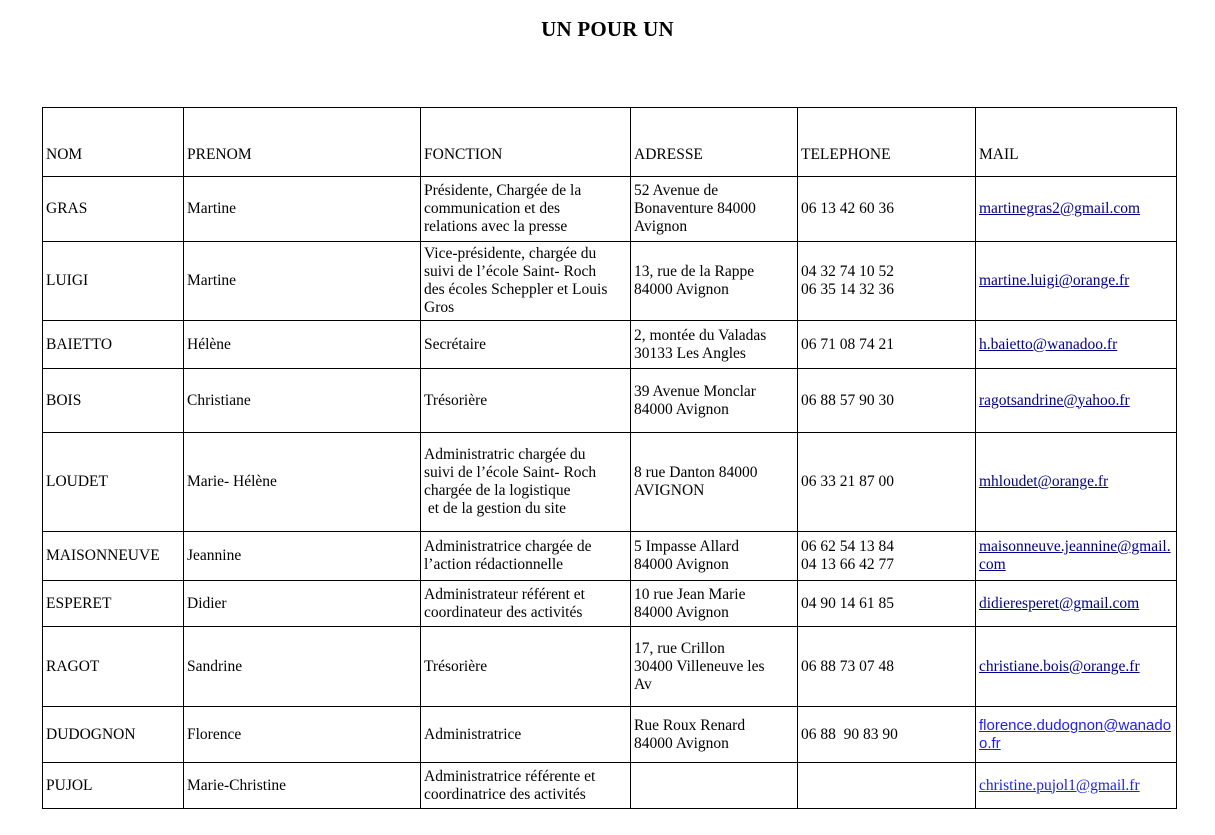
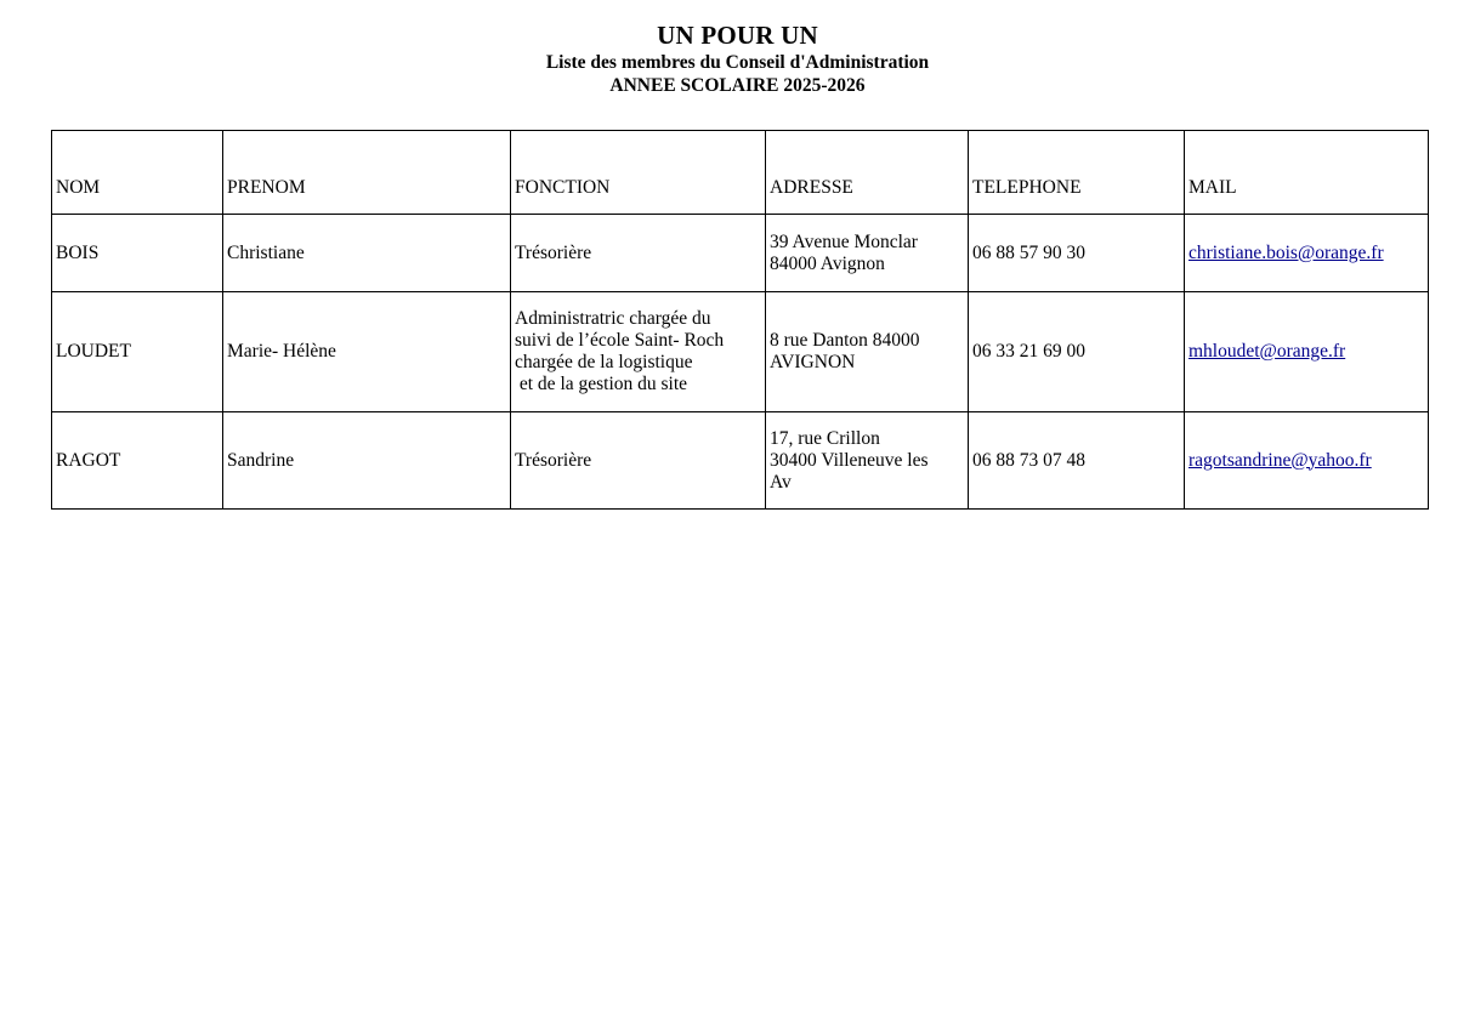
  UN POUR UN
+ Liste des membres du Conseil d'Administration
+ ANNEE SCOLAIRE 2025-2026
  NOM	PRENOM	FONCTION	ADRESSE	TELEPHONE	MAIL
- GRAS	Martine	Présidente, Chargée de la communication et des relations avec la presse	52 Avenue de Bonaventure 84000 Avignon	06 13 42 60 36	martinegras2@gmail.com
- LUIGI	Martine	Vice-présidente, chargée du suivi de l’école Saint- Roch des écoles Scheppler et Louis Gros	13, rue de la Rappe 84000 Avignon	04 32 74 10 52 06 35 14 32 36	martine.luigi@orange.fr
- BAIETTO	Hélène	Secrétaire	2, montée du Valadas 30133 Les Angles	06 71 08 74 21	h.baietto@wanadoo.fr
- BOIS	Christiane	Trésorière	39 Avenue Monclar 84000 Avignon	06 88 57 90 30	ragotsandrine@yahoo.fr
+ BOIS	Christiane	Trésorière	39 Avenue Monclar 84000 Avignon	06 88 57 90 30	christiane.bois@orange.fr
- LOUDET	Marie- Hélène	Administratric chargée du suivi de l’école Saint- Roch chargée de la logistique et de la gestion du site	8 rue Danton 84000 AVIGNON	06 33 21 87 00	mhloudet@orange.fr
+ LOUDET	Marie- Hélène	Administratric chargée du suivi de l’école Saint- Roch chargée de la logistique et de la gestion du site	8 rue Danton 84000 AVIGNON	06 33 21 69 00	mhloudet@orange.fr
- MAISONNEUVE	Jeannine	Administratrice chargée de l’action rédactionnelle	5 Impasse Allard 84000 Avignon	06 62 54 13 84 04 13 66 42 77	maisonneuve.jeannine@gmail.com
- ESPERET	Didier	Administrateur référent et coordinateur des activités	10 rue Jean Marie 84000 Avignon	04 90 14 61 85	didieresperet@gmail.com
- RAGOT	Sandrine	Trésorière	17, rue Crillon 30400 Villeneuve les Av	06 88 73 07 48	christiane.bois@orange.fr
+ RAGOT	Sandrine	Trésorière	17, rue Crillon 30400 Villeneuve les Av	06 88 73 07 48	ragotsandrine@yahoo.fr
- DUDOGNON	Florence	Administratrice	Rue Roux Renard 84000 Avignon	06 88 90 83 90	florence.dudognon@wanadoo.fr
- PUJOL	Marie-Christine	Administratrice référente et coordinatrice des activités			christine.pujol1@gmail.fr
